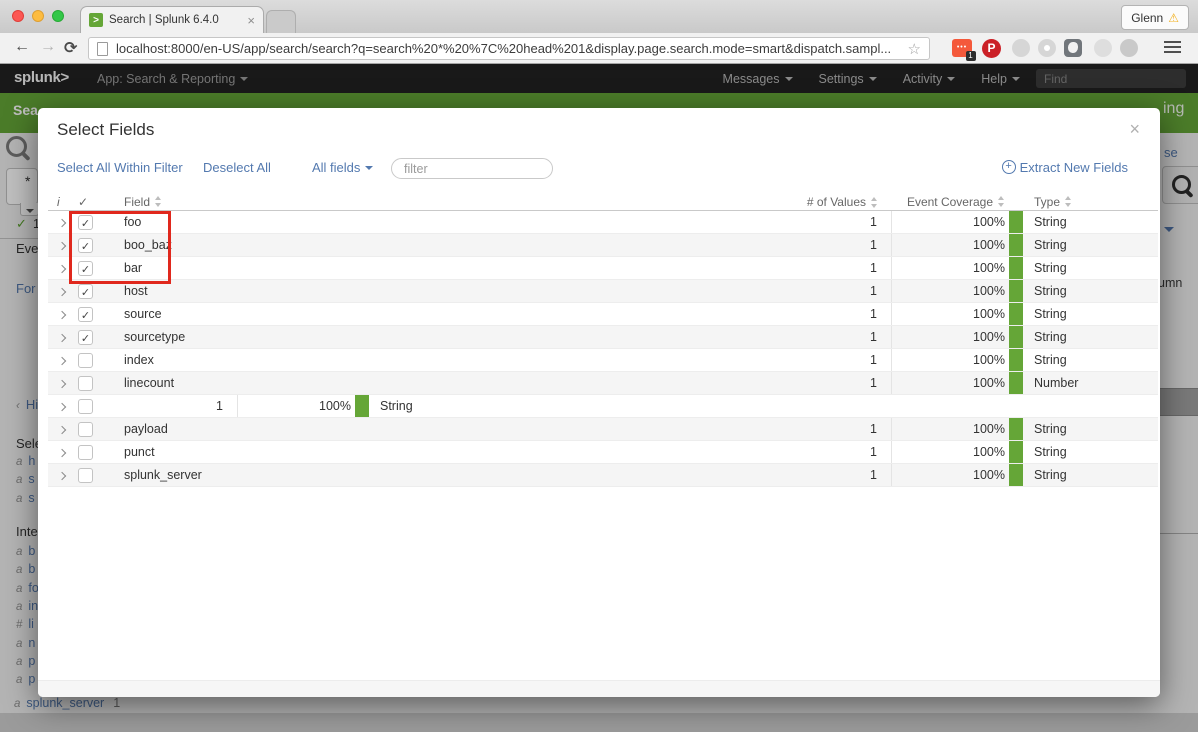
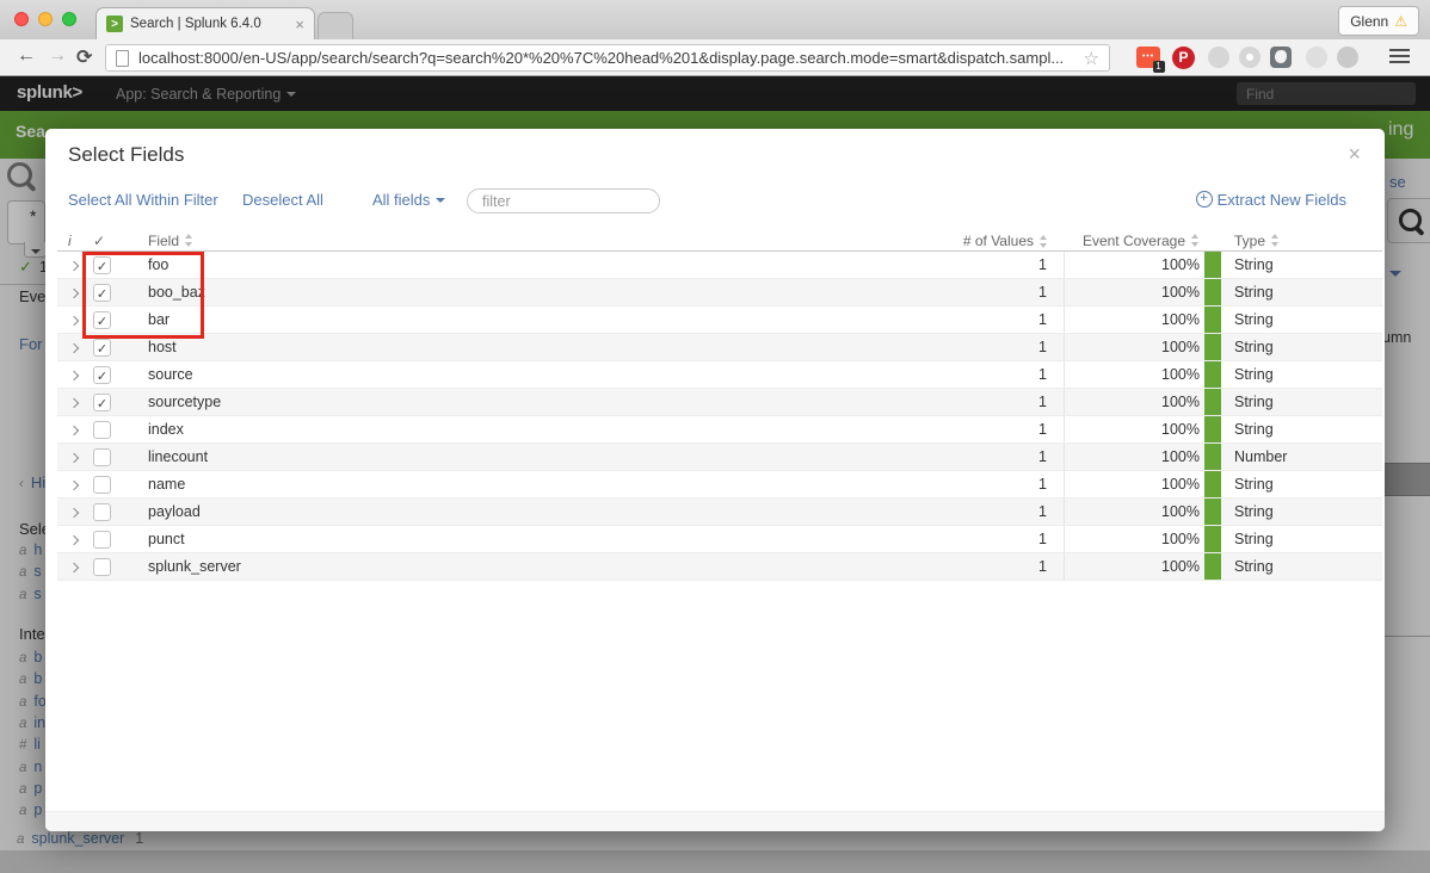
  >
  Search | Splunk 6.4.0
  ×
  Glenn
  ⚠
  ←
  →
  ⟳
  localhost:8000/en-US/app/search/search?q=search%20*%20%7C%20head%201&display.page.search.mode=smart&dispatch.sampl...
  ☆
  1
  P
  splunk>
  App: Search & Reporting
- Messages
- Settings
- Activity
- Help
  Find
  Sea
  ing
  *
  ✓
  1
  Eve
  For
  ‹ Hi
  Sel
  a h
  a s
  a s
  Inte
  a b
  a b
  a fo
  a in
  # li
  a n
  a p
  a p
  a splunk_server 1
  se
  umn
  Select Fields
  ×
  Select All Within Filter
  Deselect All
  All fields
  filter
  Extract New Fields
  i
  ✓
  Field
  # of Values
  Event Coverage
  Type
  ✓
  foo
  1
  100%
  String
  ✓
  boo_baz
  1
  100%
  String
  ✓
  bar
  1
  100%
  String
  ✓
  host
  1
  100%
  String
  ✓
  source
  1
  100%
  String
  ✓
  sourcetype
  1
  100%
  String
  index
  1
  100%
  String
  linecount
  1
  100%
  Number
+ name
  1
  100%
  String
  payload
  1
  100%
  String
  punct
  1
  100%
  String
  splunk_server
  1
  100%
  String
